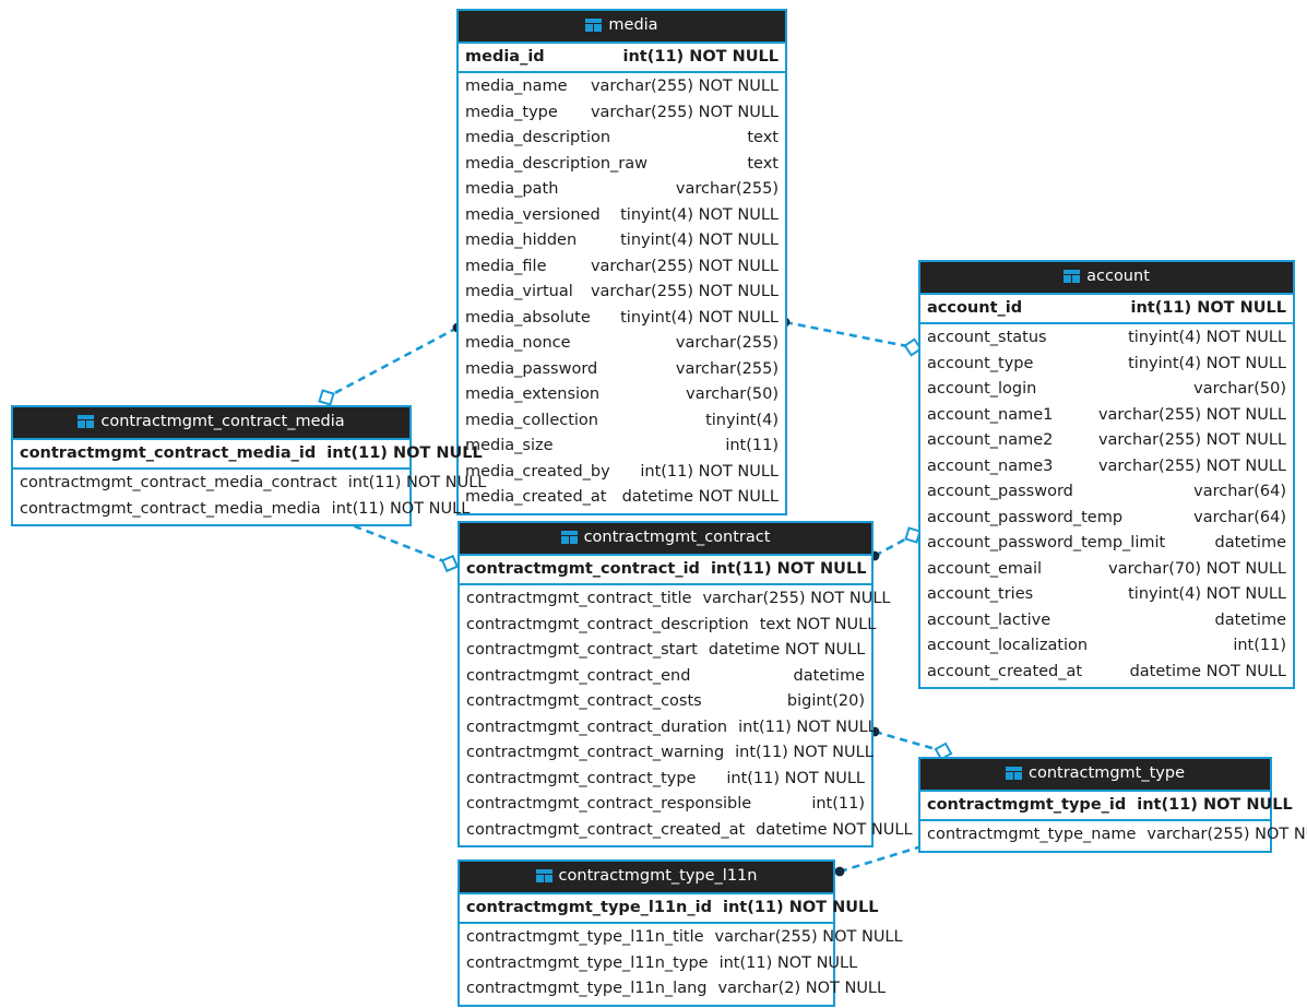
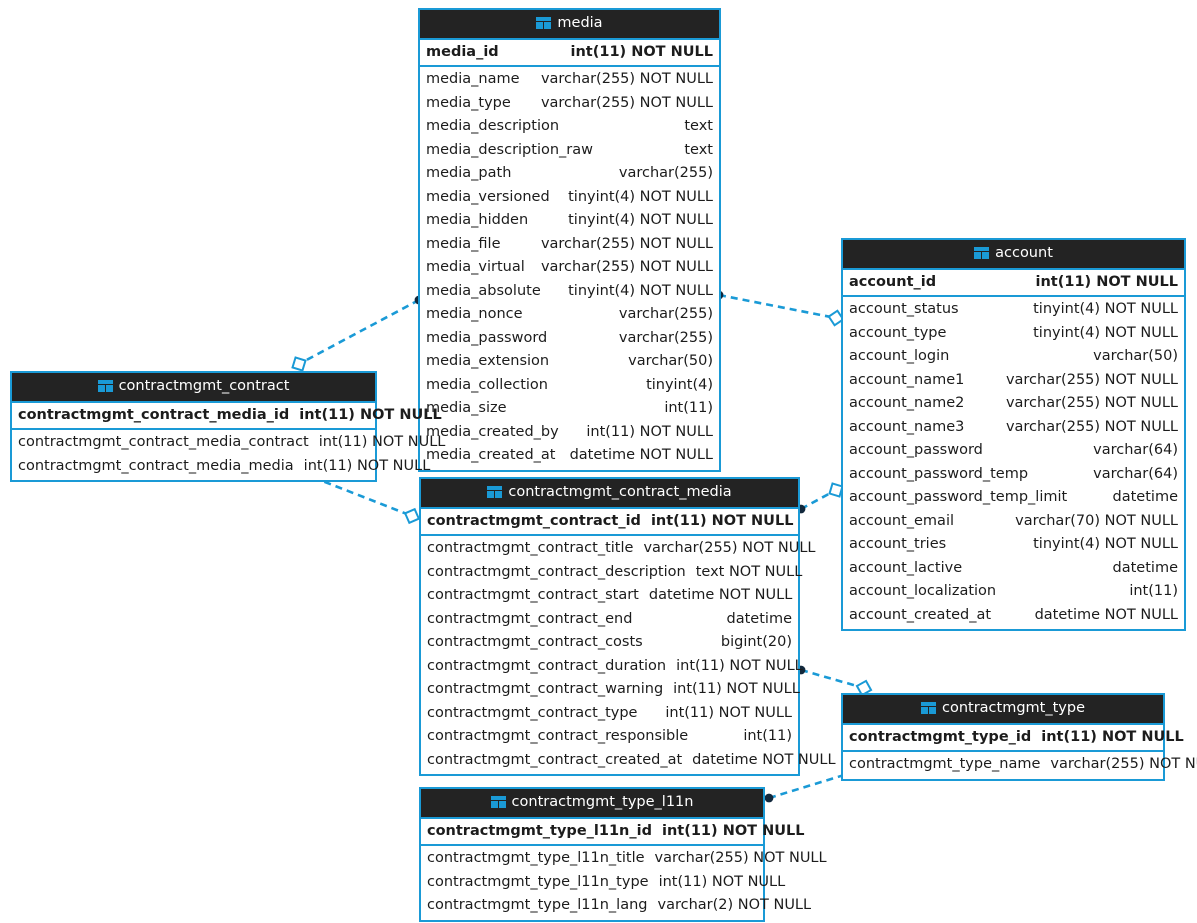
  media
  media_id
  int(11) NOT NULL
  media_name
  varchar(255) NOT NULL
  media_type
  varchar(255) NOT NULL
  media_description
  text
  media_description_raw
  text
  media_path
  varchar(255)
  media_versioned
  tinyint(4) NOT NULL
  media_hidden
  tinyint(4) NOT NULL
  media_file
  varchar(255) NOT NULL
  media_virtual
  varchar(255) NOT NULL
  media_absolute
  tinyint(4) NOT NULL
  media_nonce
  varchar(255)
  media_password
  varchar(255)
  media_extension
  varchar(50)
  media_collection
  tinyint(4)
  media_size
  int(11)
  media_created_by
  int(11) NOT NULL
  media_created_at
  datetime NOT NULL
  account
  account_id
  int(11) NOT NULL
  account_status
  tinyint(4) NOT NULL
  account_type
  tinyint(4) NOT NULL
  account_login
  varchar(50)
  account_name1
  varchar(255) NOT NULL
  account_name2
  varchar(255) NOT NULL
  account_name3
  varchar(255) NOT NULL
  account_password
  varchar(64)
  account_password_temp
  varchar(64)
  account_password_temp_limit
  datetime
  account_email
  varchar(70) NOT NULL
  account_tries
  tinyint(4) NOT NULL
  account_lactive
  datetime
  account_localization
  int(11)
  account_created_at
  datetime NOT NULL
- contractmgmt_contract_media
+ contractmgmt_contract
  contractmgmt_contract_media_id
  int(11) NOT NULL
  contractmgmt_contract_media_contract
  int(11) NOT NULL
  contractmgmt_contract_media_media
  int(11) NOT NULL
- contractmgmt_contract
+ contractmgmt_contract_media
  contractmgmt_contract_id
  int(11) NOT NULL
  contractmgmt_contract_title
  varchar(255) NOT NULL
  contractmgmt_contract_description
  text NOT NULL
  contractmgmt_contract_start
  datetime NOT NULL
  contractmgmt_contract_end
  datetime
  contractmgmt_contract_costs
  bigint(20)
  contractmgmt_contract_duration
  int(11) NOT NULL
  contractmgmt_contract_warning
  int(11) NOT NULL
  contractmgmt_contract_type
  int(11) NOT NULL
  contractmgmt_contract_responsible
  int(11)
  contractmgmt_contract_created_at
  datetime NOT NULL
  contractmgmt_type
  contractmgmt_type_id
  int(11) NOT NULL
  contractmgmt_type_name
  varchar(255) NOT N
  contractmgmt_type_l11n
  contractmgmt_type_l11n_id
  int(11) NOT NULL
  contractmgmt_type_l11n_title
  varchar(255) NOT NULL
  contractmgmt_type_l11n_type
  int(11) NOT NULL
  contractmgmt_type_l11n_lang
  varchar(2) NOT NULL
